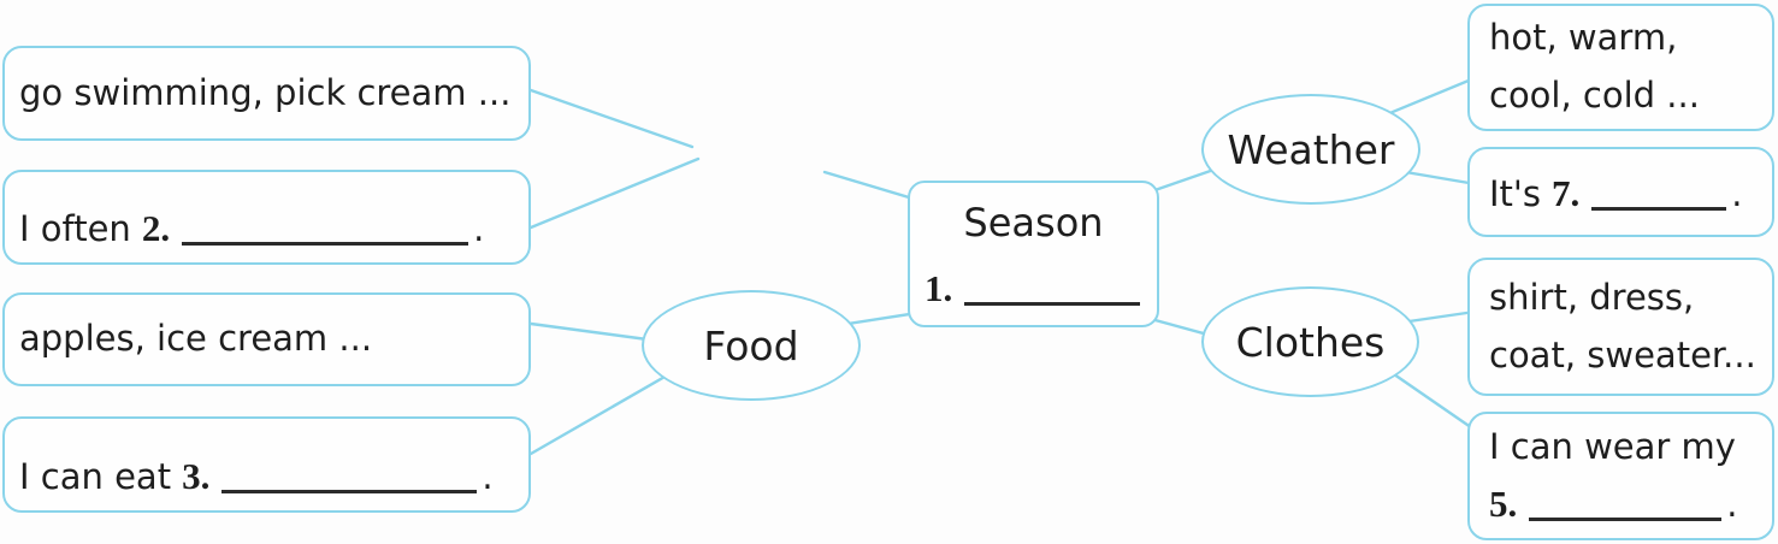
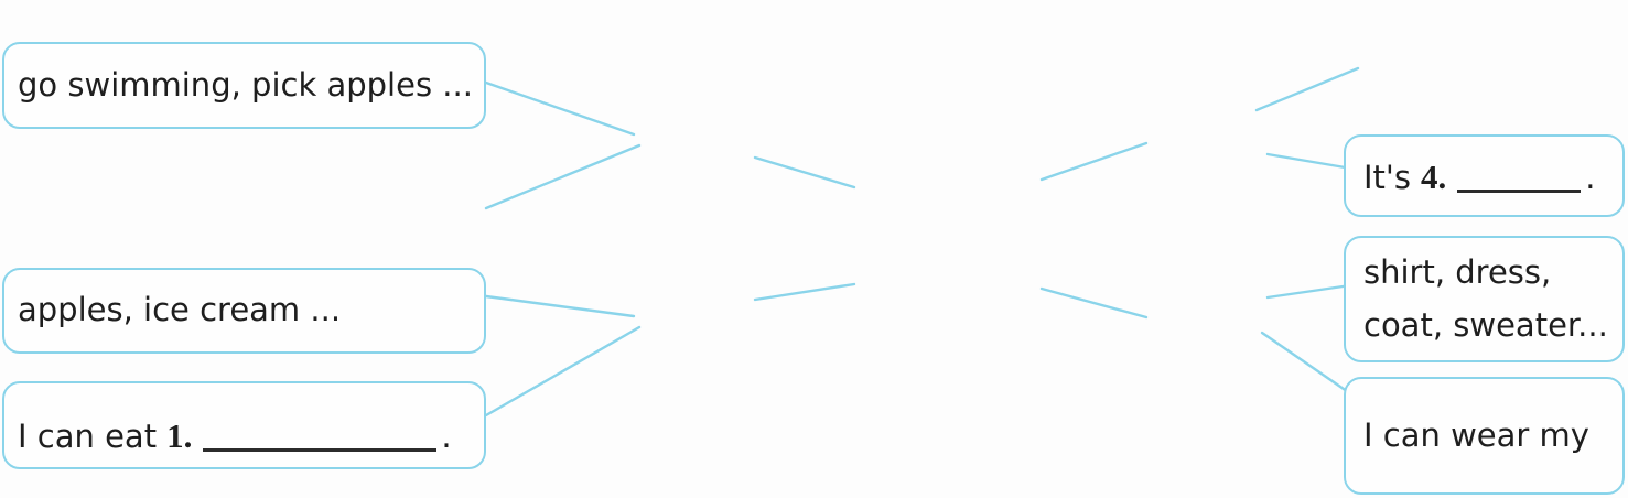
- go swimming, pick cream ...
+ go swimming, pick apples ...
- I often 2. .
  apples, ice cream ...
- I can eat 3. .
+ I can eat 1. .
- Food
- Weather
- Clothes
- Season
- 1.
- hot, warm,
- cool, cold ...
- It's 7. .
+ It's 4. .
  shirt, dress,
  coat, sweater...
  I can wear my
- 5. .
